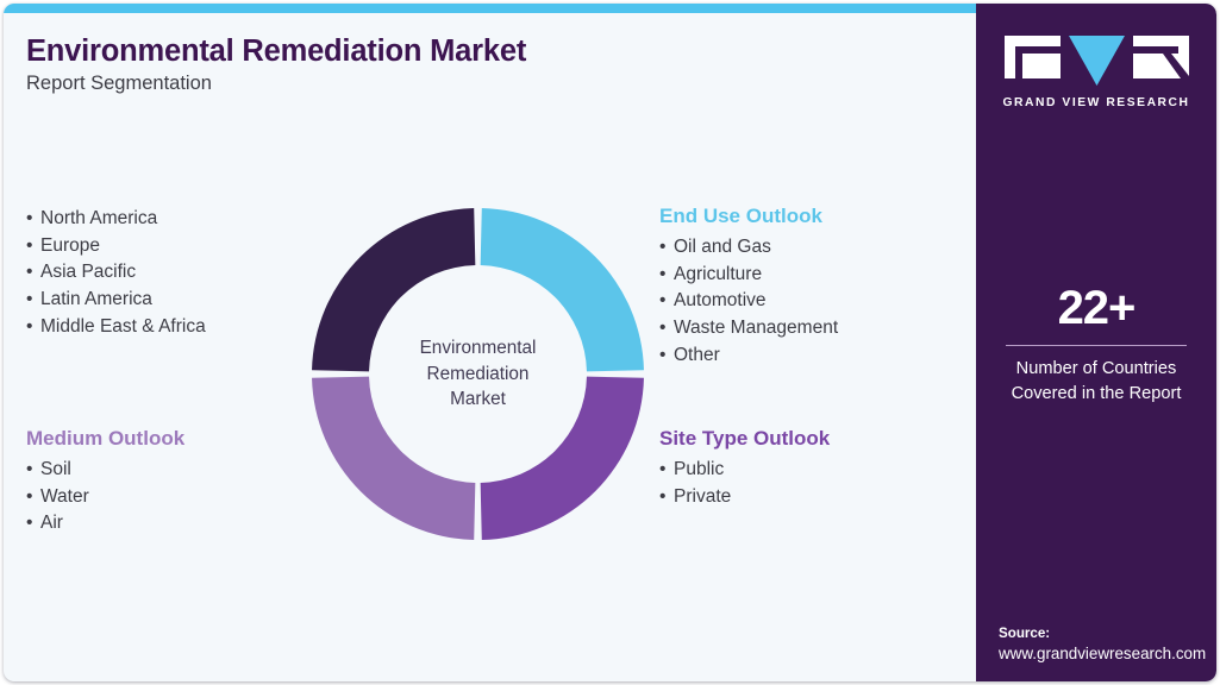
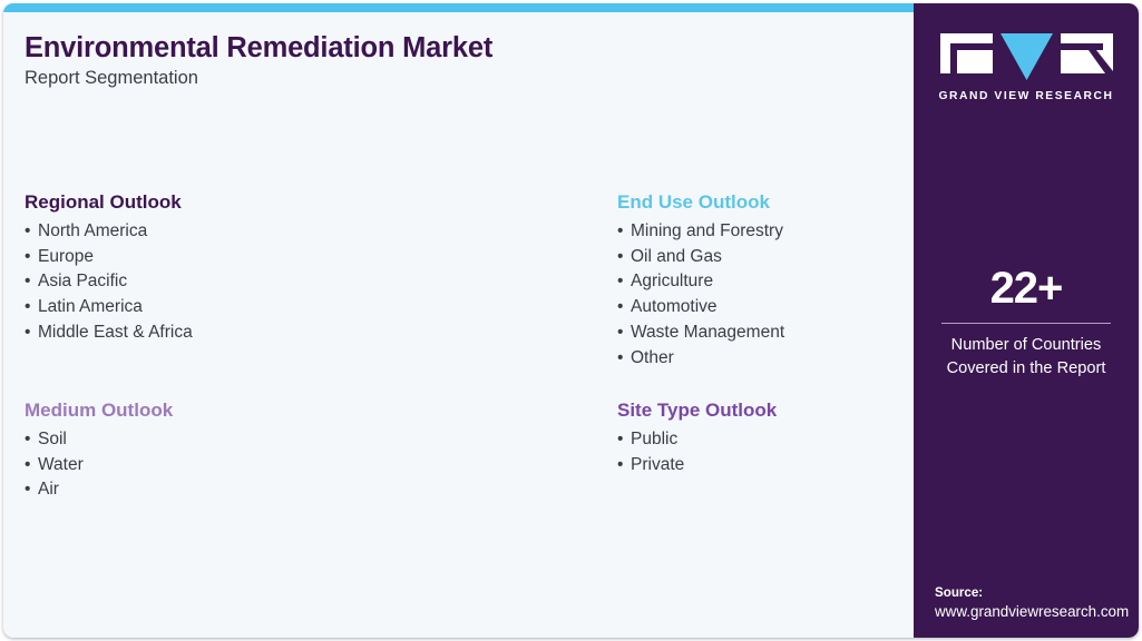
  Environmental Remediation Market
  Report Segmentation
+ Regional Outlook
  North America
  Europe
  Asia Pacific
  Latin America
  Middle East & Africa
  Medium Outlook
  Soil
  Water
  Air
  End Use Outlook
+ Mining and Forestry
  Oil and Gas
  Agriculture
  Automotive
  Waste Management
  Other
  Site Type Outlook
  Public
  Private
- Environmental
- Remediation
- Market
  GRAND VIEW RESEARCH
  22+
  Number of Countries
  Covered in the Report
  Source:
  www.grandviewresearch.com
